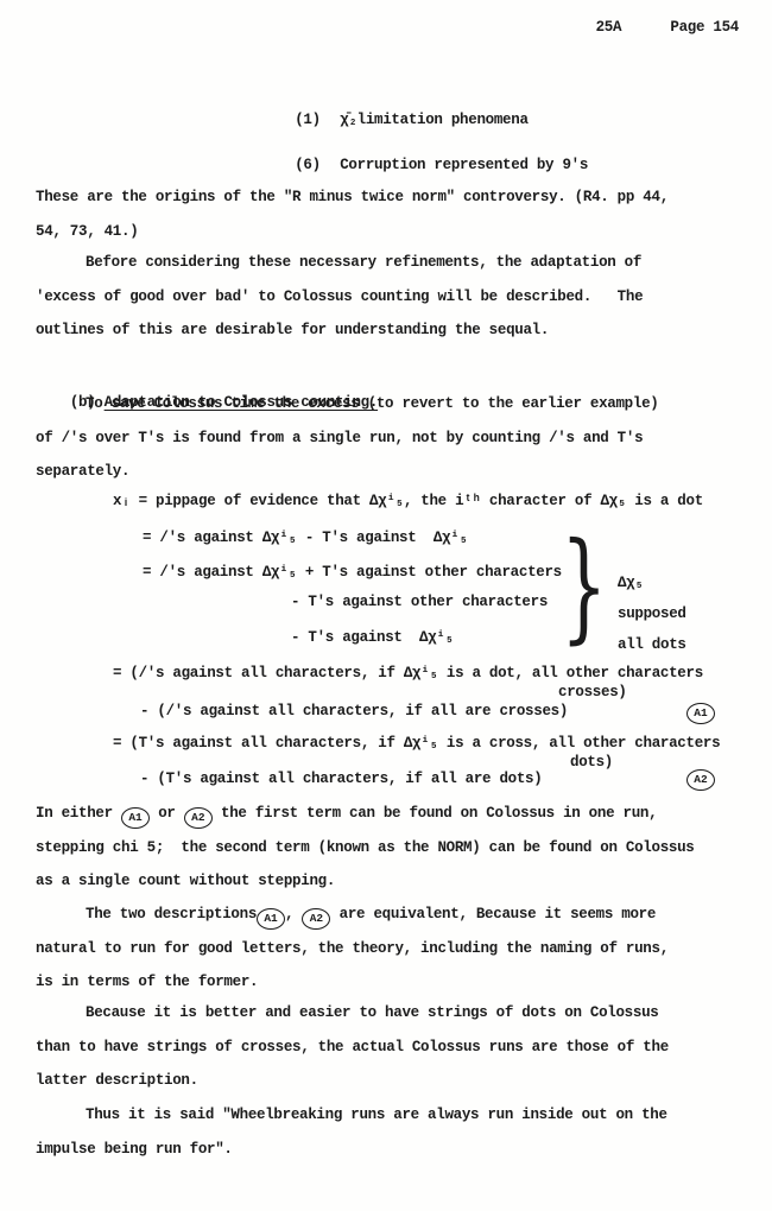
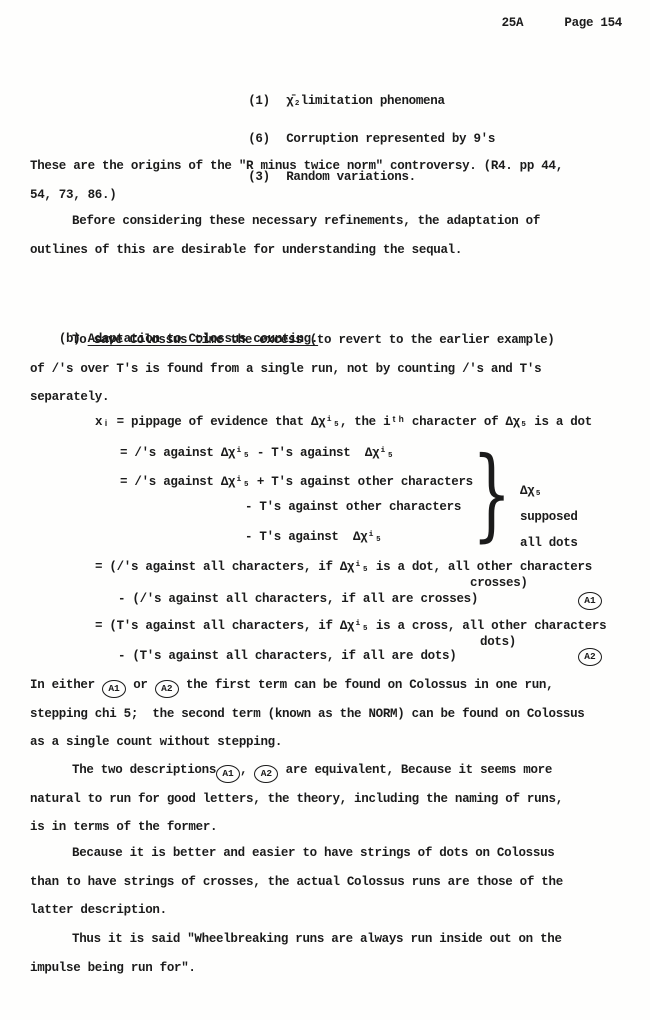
  25A Page 154
  (1) χ̄₂limitation phenomena
  (6) Corruption represented by 9's
+ (3) Random variations.
  These are the origins of the "R minus twice norm" controversy. (R4. pp 44,
- 54, 73, 41.)
+ 54, 73, 86.)
  Before considering these necessary refinements, the adaptation of
- 'excess of good over bad' to Colossus counting will be described. The
  outlines of this are desirable for understanding the sequal.
  (b) Adaptation to Colossus counting.
  To save Colossus time the excess (to revert to the earlier example)
  of /'s over T's is found from a single run, not by counting /'s and T's
  separately.
  xᵢ = pippage of evidence that Δχⁱ₅, the iᵗʰ character of Δχ₅ is a dot
  = /'s against Δχⁱ₅ - T's against Δχⁱ₅
  = /'s against Δχⁱ₅ + T's against other characters
  - T's against other characters
  - T's against Δχⁱ₅
  }
  Δχ₅
  supposed
  all dots
  = (/'s against all characters, if Δχⁱ₅ is a dot, all other characters
  crosses)
  - (/'s against all characters, if all are crosses)
  A1
  = (T's against all characters, if Δχⁱ₅ is a cross, all other characters
  dots)
  - (T's against all characters, if all are dots)
  A2
  In either A1 or A2 the first term can be found on Colossus in one run,
  stepping chi 5; the second term (known as the NORM) can be found on Colossus
  as a single count without stepping.
  The two descriptions A1 , A2 are equivalent, Because it seems more
  natural to run for good letters, the theory, including the naming of runs,
  is in terms of the former.
  Because it is better and easier to have strings of dots on Colossus
  than to have strings of crosses, the actual Colossus runs are those of the
  latter description.
  Thus it is said "Wheelbreaking runs are always run inside out on the
  impulse being run for".
